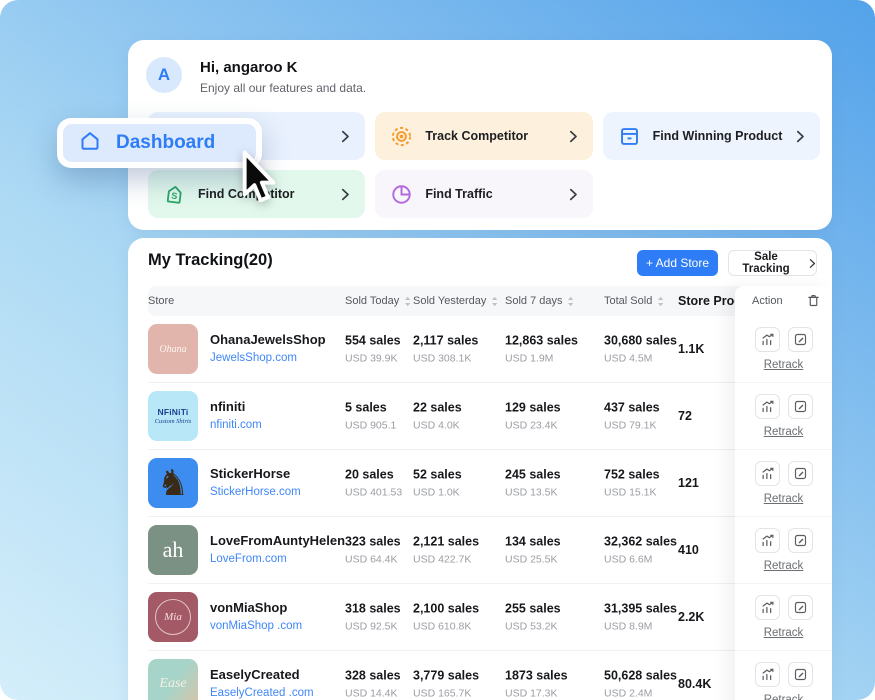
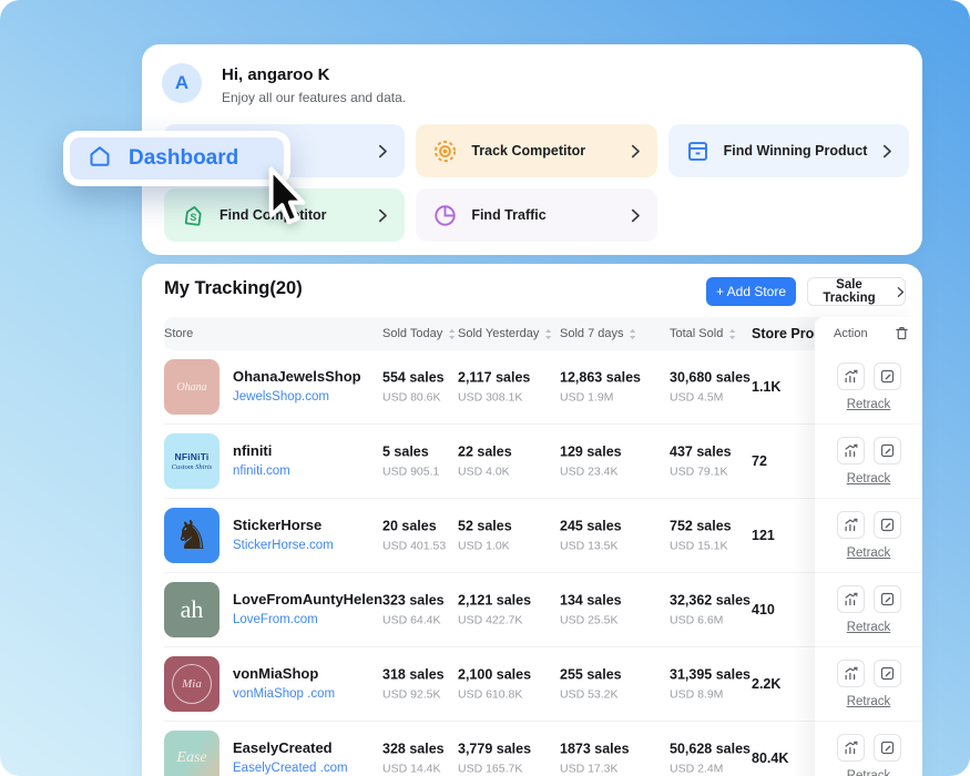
  A
  Hi, angaroo K
  Enjoy all our features and data.
  Track Competitor
  Find Winning Product
  Find Comtitor
  Find Traffic
  My Tracking(20)
  + Add Store
  Sale Tracking
  Store
  Sold Today
  Sold Yesterday
  Sold 7 days
  Total Sold
  Ohana
  OhanaJewelsShop
  JewelsShop.com
  554 sales
- USD 39.9K
+ USD 80.6K
  2,117 sales
  USD 308.1K
  12,863 sales
  USD 1.9M
  30,680 sales
  USD 4.5M
  1.1K
  NFiNiTi
  nfiniti
  nfiniti.com
  5 sales
  USD 905.1
  22 sales
  USD 4.0K
  129 sales
  USD 23.4K
  437 sales
  USD 79.1K
  72
  ♞
  StickerHorse
  StickerHorse.com
  20 sales
  USD 401.53
  52 sales
  USD 1.0K
  245 sales
  USD 13.5K
  752 sales
  USD 15.1K
  121
  ah
  LoveFromAuntyHelen
  LoveFrom.com
  323 sales
  USD 64.4K
  2,121 sales
  USD 422.7K
  134 sales
  USD 25.5K
  32,362 sales
  USD 6.6M
  410
  Mia
  vonMiaShop
  vonMiaShop .com
  318 sales
  USD 92.5K
  2,100 sales
  USD 610.8K
  255 sales
  USD 53.2K
  31,395 sales
  USD 8.9M
  2.2K
  Ease
  EaselyCreated
  EaselyCreated .com
  328 sales
  USD 14.4K
  3,779 sales
  USD 165.7K
  1873 sales
  USD 17.3K
  50,628 sales
  USD 2.4M
  80.4K
  Action
  Retrack
  Retrack
  Retrack
  Retrack
  Retrack
  Dashboard
